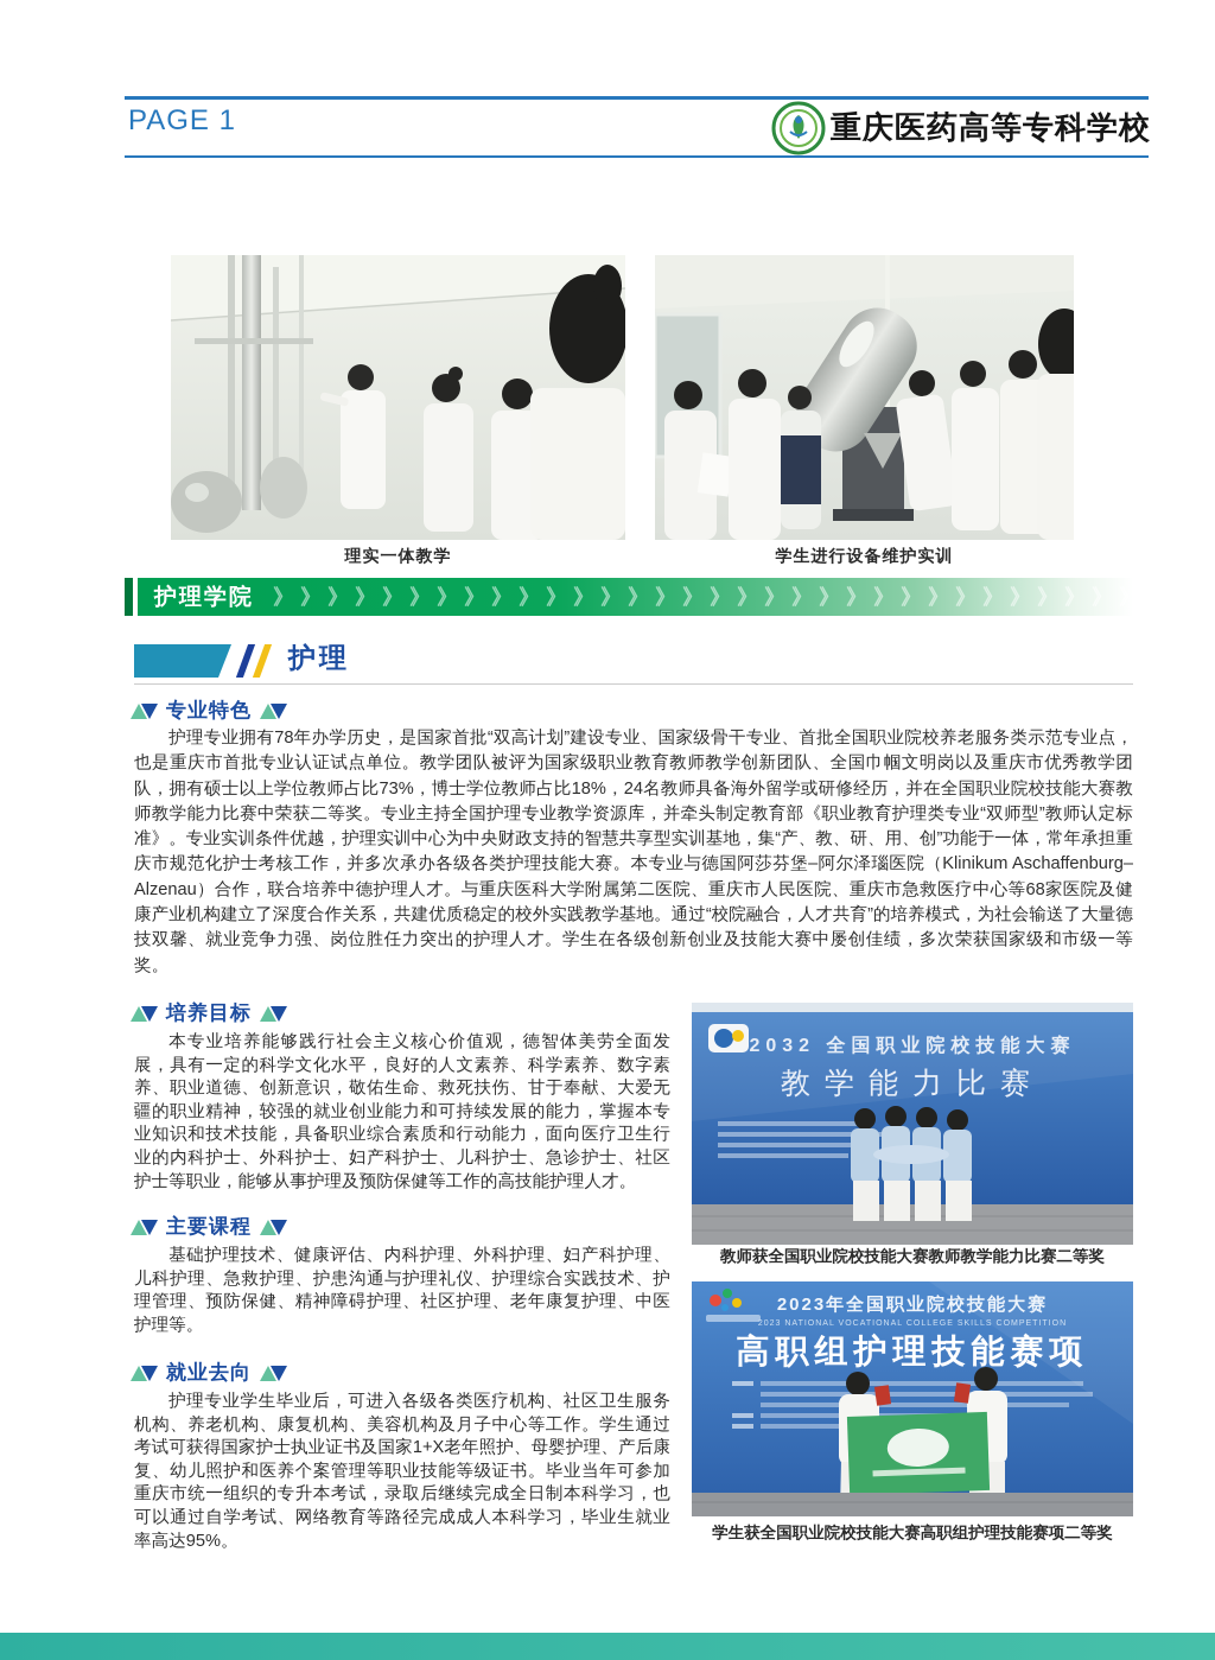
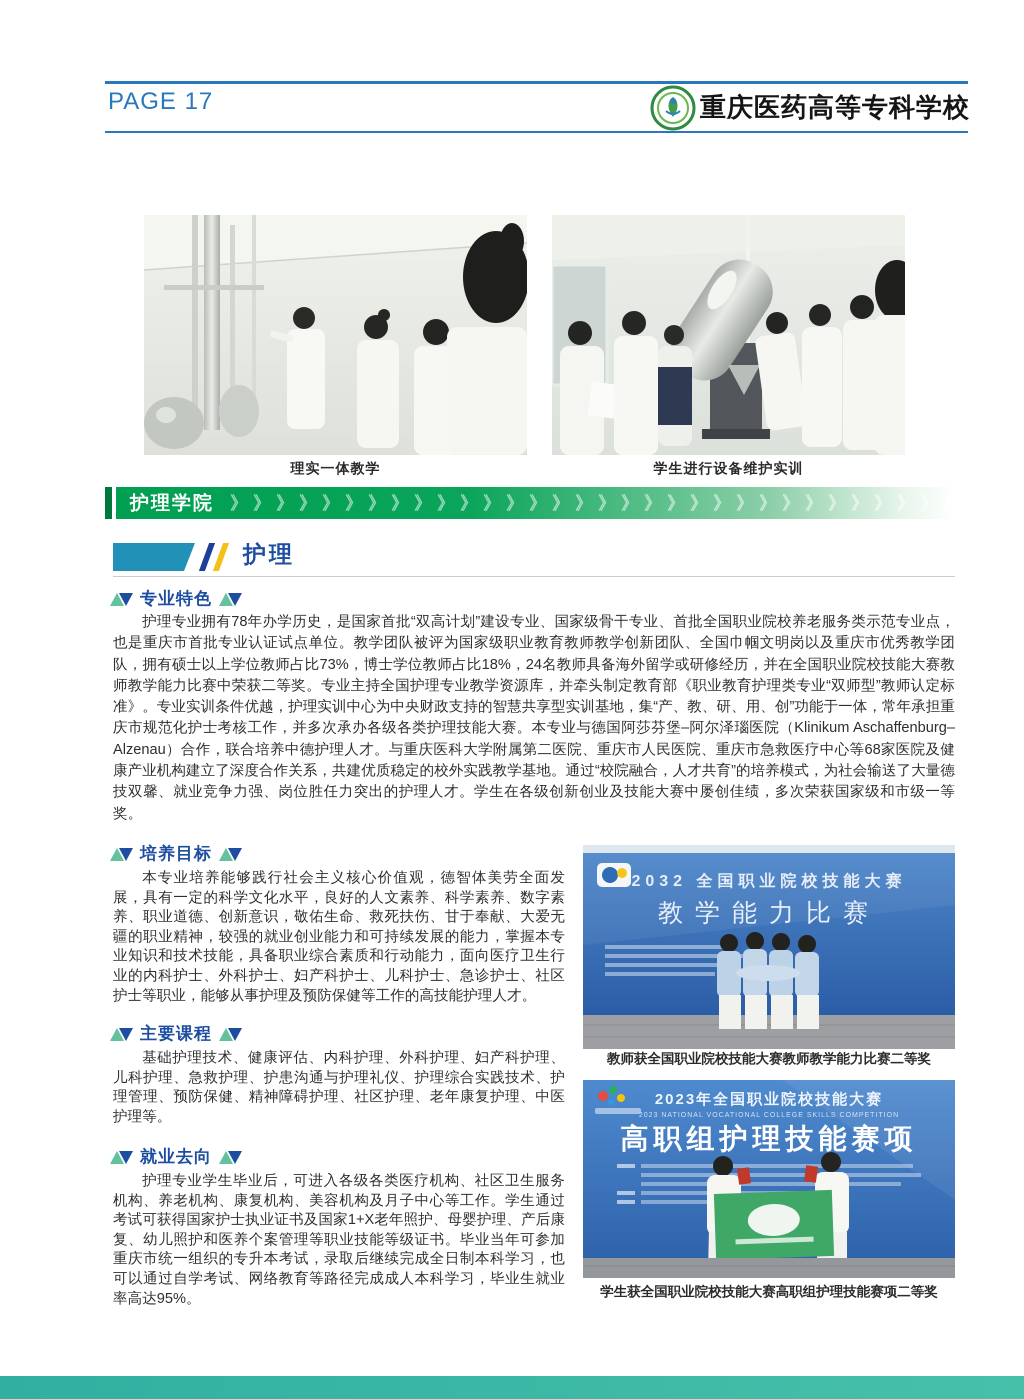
- PAGE 1
+ PAGE 17
  重庆医药高等专科学校
  理实一体教学
  学生进行设备维护实训
  护理学院
  》》》》》》》》》》》》》》》》》》》》》》》》》》》》》》》》
  护理
  专业特色
  护理专业拥有78年办学历史，是国家首批“双高计划”建设专业、国家级骨干专业、首批全国职业院校养老服务类示范专业点，也是重庆市首批专业认证试点单位。教学团队被评为国家级职业教育教师教学创新团队、全国巾帼文明岗以及重庆市优秀教学团队，拥有硕士以上学位教师占比73%，博士学位教师占比18%，24名教师具备海外留学或研修经历，并在全国职业院校技能大赛教师教学能力比赛中荣获二等奖。专业主持全国护理专业教学资源库，并牵头制定教育部《职业教育护理类专业“双师型”教师认定标准》。专业实训条件优越，护理实训中心为中央财政支持的智慧共享型实训基地，集“产、教、研、用、创”功能于一体，常年承担重庆市规范化护士考核工作，并多次承办各级各类护理技能大赛。本专业与德国阿莎芬堡–阿尔泽瑙医院（Klinikum Aschaffenburg–Alzenau）合作，联合培养中德护理人才。与重庆医科大学附属第二医院、重庆市人民医院、重庆市急救医疗中心等68家医院及健康产业机构建立了深度合作关系，共建优质稳定的校外实践教学基地。通过“校院融合，人才共育”的培养模式，为社会输送了大量德技双馨、就业竞争力强、岗位胜任力突出的护理人才。学生在各级创新创业及技能大赛中屡创佳绩，多次荣获国家级和市级一等奖。
  培养目标
  本专业培养能够践行社会主义核心价值观，德智体美劳全面发展，具有一定的科学文化水平，良好的人文素养、科学素养、数字素养、职业道德、创新意识，敬佑生命、救死扶伤、甘于奉献、大爱无疆的职业精神，较强的就业创业能力和可持续发展的能力，掌握本专业知识和技术技能，具备职业综合素质和行动能力，面向医疗卫生行业的内科护士、外科护士、妇产科护士、儿科护士、急诊护士、社区护士等职业，能够从事护理及预防保健等工作的高技能护理人才。
  主要课程
  基础护理技术、健康评估、内科护理、外科护理、妇产科护理、儿科护理、急救护理、护患沟通与护理礼仪、护理综合实践技术、护理管理、预防保健、精神障碍护理、社区护理、老年康复护理、中医护理等。
  就业去向
  护理专业学生毕业后，可进入各级各类医疗机构、社区卫生服务机构、养老机构、康复机构、美容机构及月子中心等工作。学生通过考试可获得国家护士执业证书及国家1+X老年照护、母婴护理、产后康复、幼儿照护和医养个案管理等职业技能等级证书。毕业当年可参加重庆市统一组织的专升本考试，录取后继续完成全日制本科学习，也可以通过自学考试、网络教育等路径完成成人本科学习，毕业生就业率高达95%。
  2032 全国职业院校技能大赛
  教学能力比赛
  教师获全国职业院校技能大赛教师教学能力比赛二等奖
  2023年全国职业院校技能大赛
  高职组护理技能赛项
  学生获全国职业院校技能大赛高职组护理技能赛项二等奖
